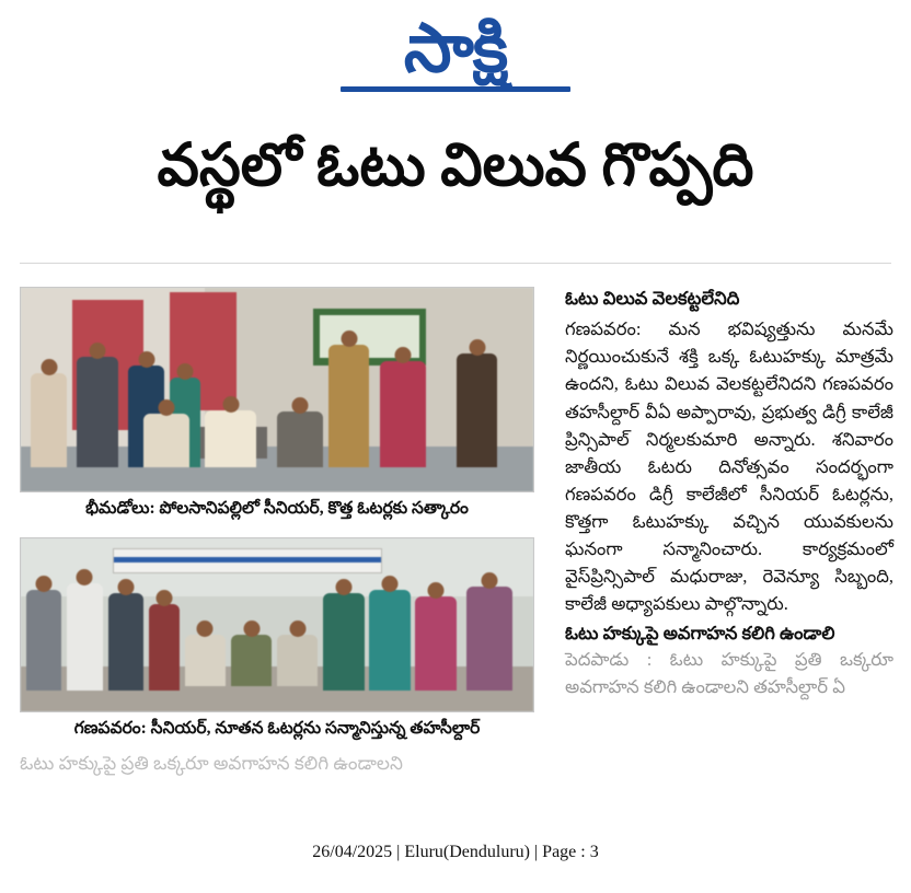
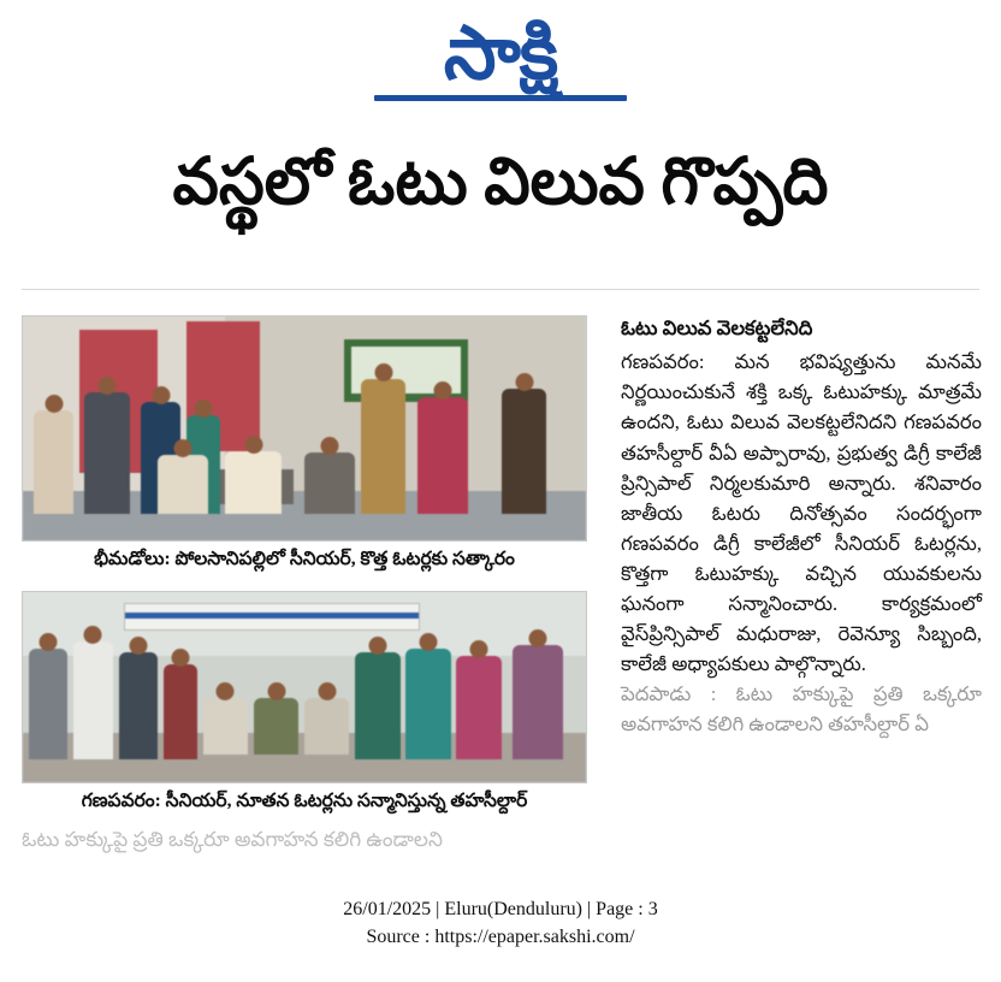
  సాక్షి
  వస్థలో ఓటు విలువ గొప్పది
  భీమడోలు: పోలసానిపల్లిలో సీనియర్, కొత్త ఓటర్లకు సత్కారం
  గణపవరం: సీనియర్, నూతన ఓటర్లను సన్మానిస్తున్న తహసీల్దార్
  ఓటు హక్కుపై ప్రతి ఒక్కరూ అవగాహన కలిగి ఉండాలని
  ఓటు విలువ వెలకట్టలేనిది
  గణపవరం: మన భవిష్యత్తును మనమే నిర్ణయించుకునే శక్తి ఒక్క ఓటుహక్కు మాత్రమే ఉందని, ఓటు విలువ వెలకట్టలేనిదని గణపవరం తహసీల్దార్ వీఏ అప్పారావు, ప్రభుత్వ డిగ్రీ కాలేజీ ప్రిన్సిపాల్ నిర్మలకుమారి అన్నారు. శనివారం జాతీయ ఓటరు దినోత్సవం సందర్భంగా గణపవరం డిగ్రీ కాలేజీలో సీనియర్ ఓటర్లను, కొత్తగా ఓటుహక్కు వచ్చిన యువకులను ఘనంగా సన్మానించారు. కార్యక్రమంలో వైస్‌ప్రిన్సిపాల్ మధురాజు, రెవెన్యూ సిబ్బంది, కాలేజీ అధ్యాపకులు పాల్గొన్నారు.
- ఓటు హక్కుపై అవగాహన కలిగి ఉండాలి
  పెదపాడు : ఓటు హక్కుపై ప్రతి ఒక్కరూ అవగాహన కలిగి ఉండాలని తహసీల్దార్ ఏ
- 26/04/2025 | Eluru(Denduluru) | Page : 3
+ 26/01/2025 | Eluru(Denduluru) | Page : 3
+ Source : https://epaper.sakshi.com/
